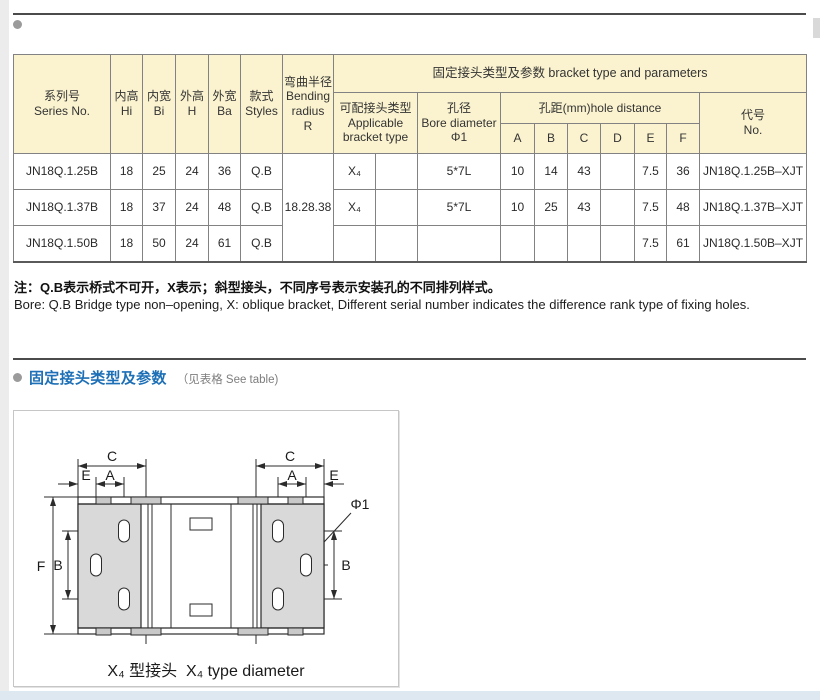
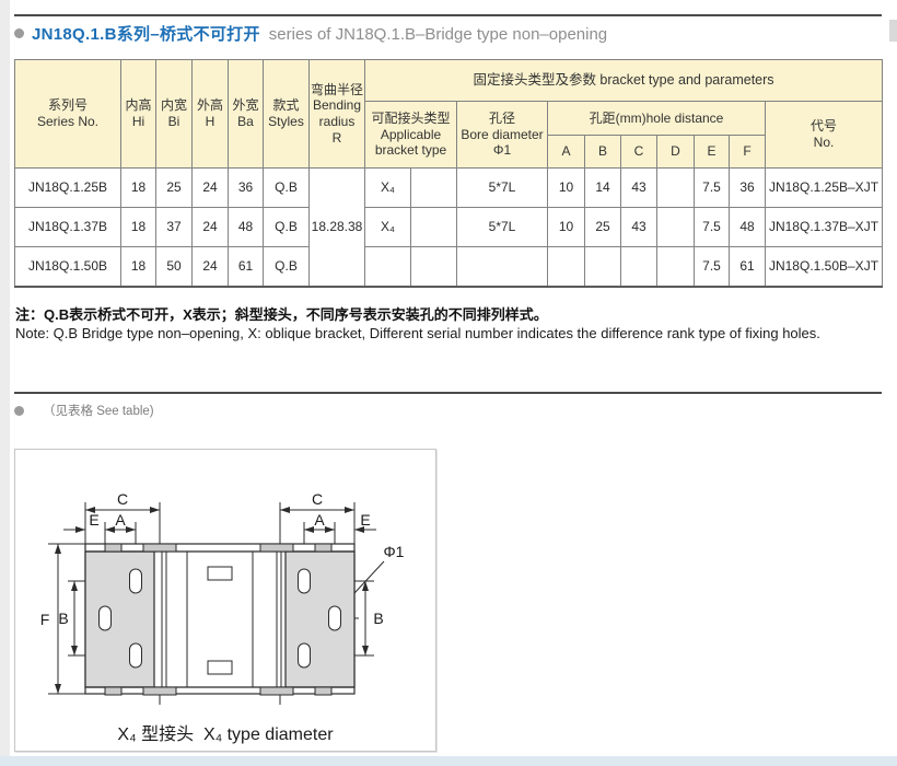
+ JN18Q.1.B系列–桥式不可打开
+ series of JN18Q.1.B–Bridge type non–opening
  系列号 Series No.	内高 Hi	内宽 Bi	外高 H	外宽 Ba	款式 Styles	弯曲半径 Bending radius R	固定接头类型及参数 bracket type and parameters
  可配接头类型 Applicable bracket type	孔径 Bore diameter Φ1	孔距(mm)hole distance	代号 No.
  A	B	C	D	E	F
  JN18Q.1.25B	18	25	24	36	Q.B	18.28.38	X₄		5*7L	10	14	43		7.5	36	JN18Q.1.25B–XJT
  JN18Q.1.37B	18	37	24	48	Q.B	X₄		5*7L	10	25	43		7.5	48	JN18Q.1.37B–XJT
  JN18Q.1.50B	18	50	24	61	Q.B								7.5	61	JN18Q.1.50B–XJT
  注：Q.B表示桥式不可开，X表示；斜型接头，不同序号表示安装孔的不同排列样式。
- Bore: Q.B Bridge type non–opening, X: oblique bracket, Different serial number indicates the difference rank type of fixing holes.
+ Note: Q.B Bridge type non–opening, X: oblique bracket, Different serial number indicates the difference rank type of fixing holes.
- 固定接头类型及参数
  （见表格 See table)
  C
  C
  E
  A
  A
  E
  F
  B
  B
  Φ1
  X₄ 型接头 X₄ type diameter
